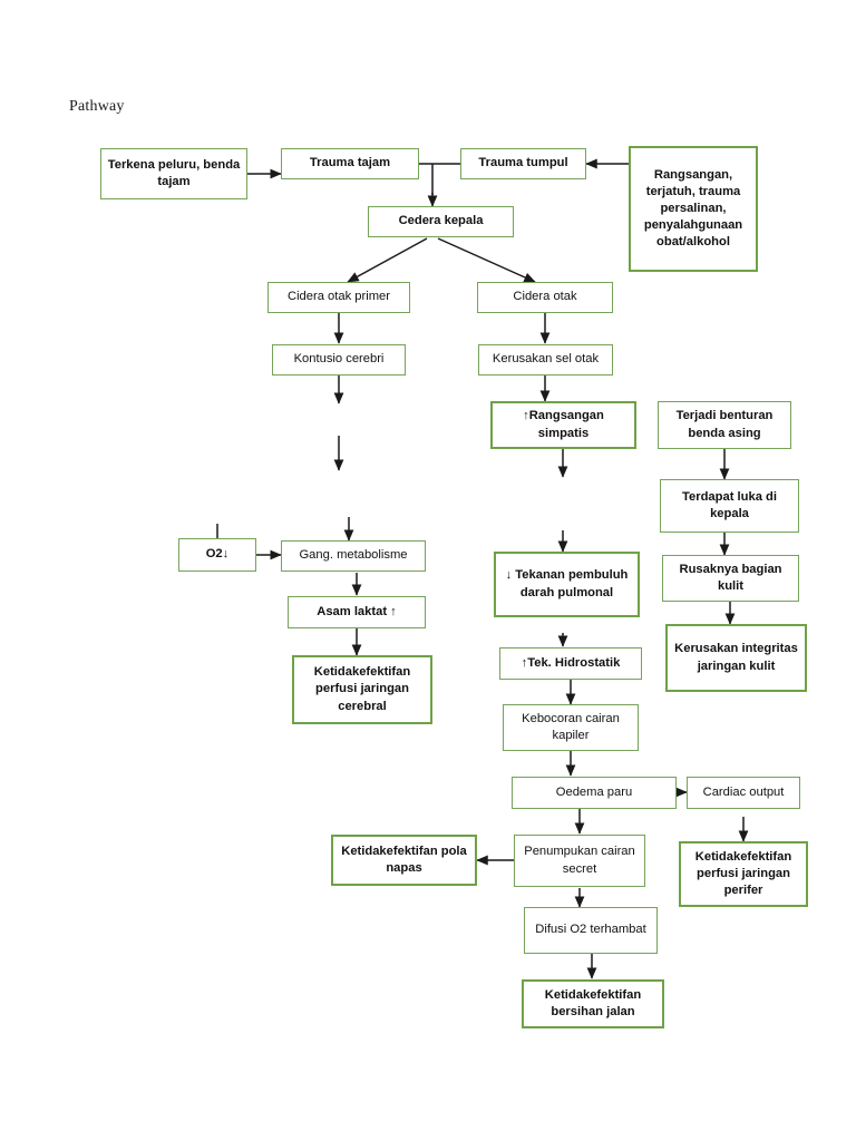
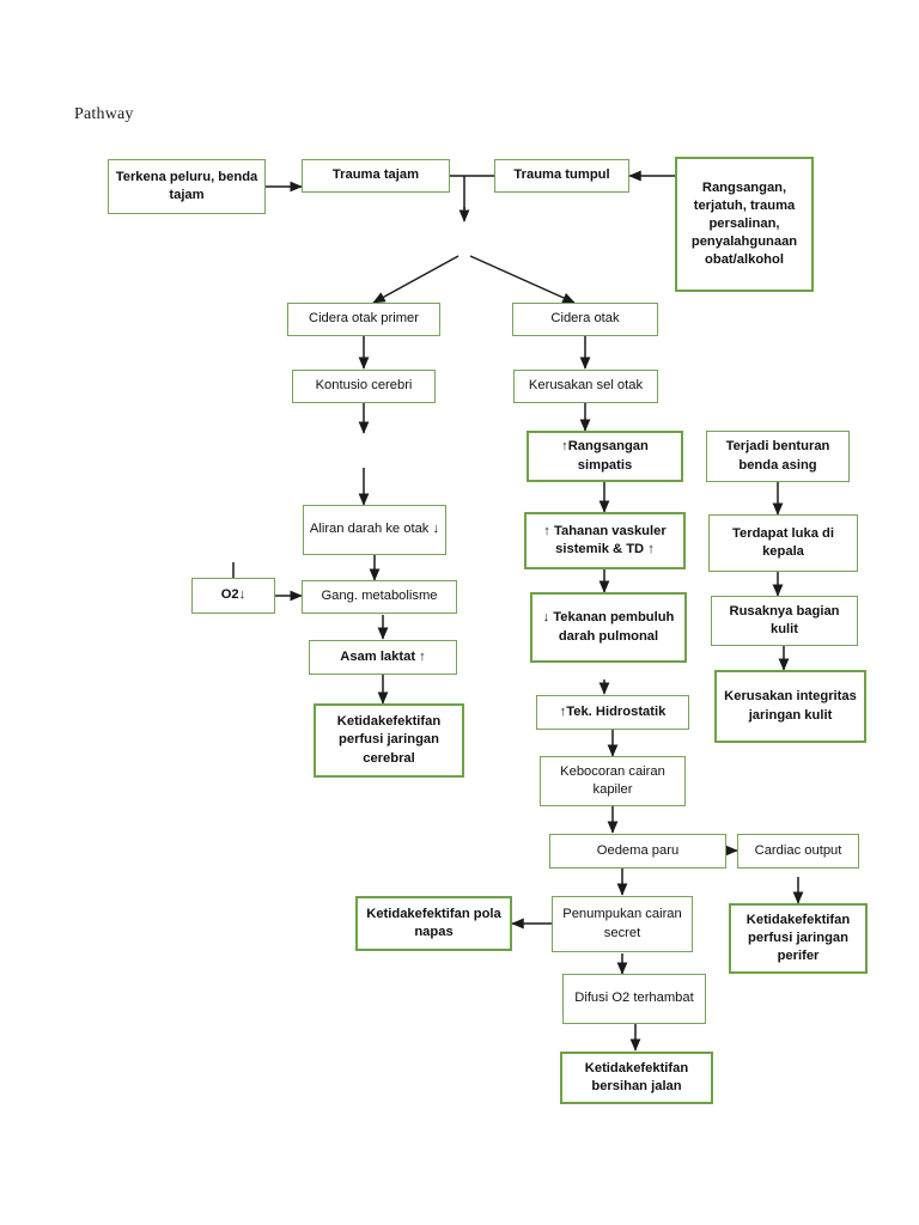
  Pathway
  Terkena peluru, benda tajam
  Trauma tajam
  Trauma tumpul
  Rangsangan, terjatuh, trauma persalinan, penyalahgunaan obat/alkohol
- Cedera kepala
  Cidera otak primer
  Cidera otak
  Kontusio cerebri
  Kerusakan sel otak
  ↑Rangsangan simpatis
  Terjadi benturan benda asing
+ Aliran darah ke otak ↓
+ ↑ Tahanan vaskuler sistemik & TD ↑
  Terdapat luka di kepala
  O2↓
  Gang. metabolisme
  ↓ Tekanan pembuluh darah pulmonal
  Rusaknya bagian kulit
  Asam laktat ↑
  ↑Tek. Hidrostatik
  Kerusakan integritas jaringan kulit
  Ketidakefektifan perfusi jaringan cerebral
  Kebocoran cairan kapiler
  Oedema paru
  Cardiac output
  Ketidakefektifan pola napas
  Penumpukan cairan secret
  Ketidakefektifan perfusi jaringan perifer
  Difusi O2 terhambat
  Ketidakefektifan bersihan jalan
